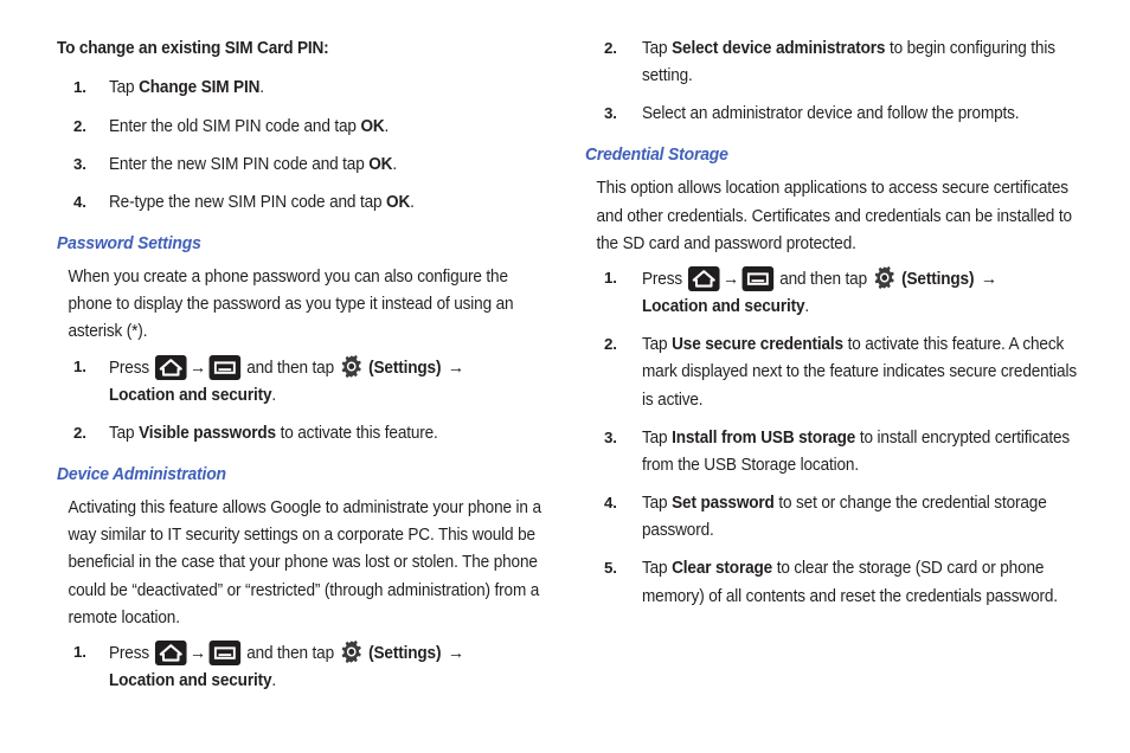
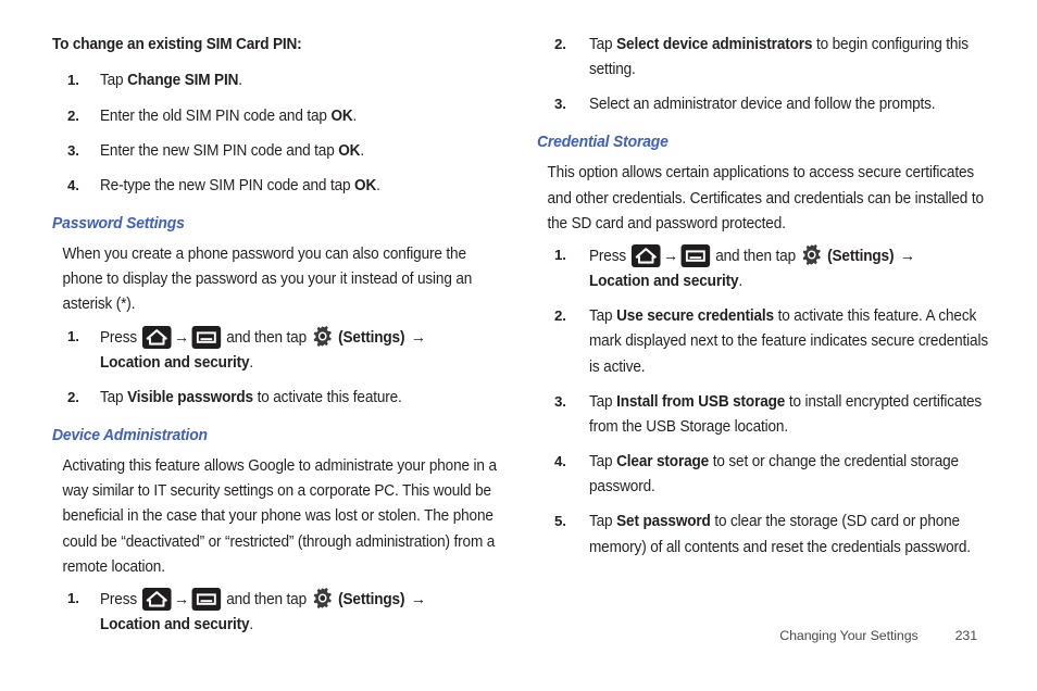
  To change an existing SIM Card PIN:
  1.
  Tap Change SIM PIN.
  2.
  Enter the old SIM PIN code and tap OK.
  3.
  Enter the new SIM PIN code and tap OK.
  4.
  Re-type the new SIM PIN code and tap OK.
  Password Settings
- When you create a phone password you can also configure the phone to display the password as you type it instead of using an asterisk (*).
+ When you create a phone password you can also configure the phone to display the password as you your it instead of using an asterisk (*).
  1.
  Press → and then tap (Settings) →
  Location and security.
  2.
  Tap Visible passwords to activate this feature.
  Device Administration
  Activating this feature allows Google to administrate your phone in a way similar to IT security settings on a corporate PC. This would be beneficial in the case that your phone was lost or stolen. The phone could be “deactivated” or “restricted” (through administration) from a remote location.
  1.
  Press → and then tap (Settings) →
  Location and security.
  2.
  Tap Select device administrators to begin configuring this setting.
  3.
  Select an administrator device and follow the prompts.
  Credential Storage
- This option allows location applications to access secure certificates and other credentials. Certificates and credentials can be installed to the SD card and password protected.
+ This option allows certain applications to access secure certificates and other credentials. Certificates and credentials can be installed to the SD card and password protected.
  1.
  Press → and then tap (Settings) →
  Location and security.
  2.
  Tap Use secure credentials to activate this feature. A check mark displayed next to the feature indicates secure credentials is active.
  3.
  Tap Install from USB storage to install encrypted certificates from the USB Storage location.
  4.
- Tap Set password to set or change the credential storage password.
+ Tap Clear storage to set or change the credential storage password.
  5.
- Tap Clear storage to clear the storage (SD card or phone memory) of all contents and reset the credentials password.
+ Tap Set password to clear the storage (SD card or phone memory) of all contents and reset the credentials password.
+ Changing Your Settings 231
